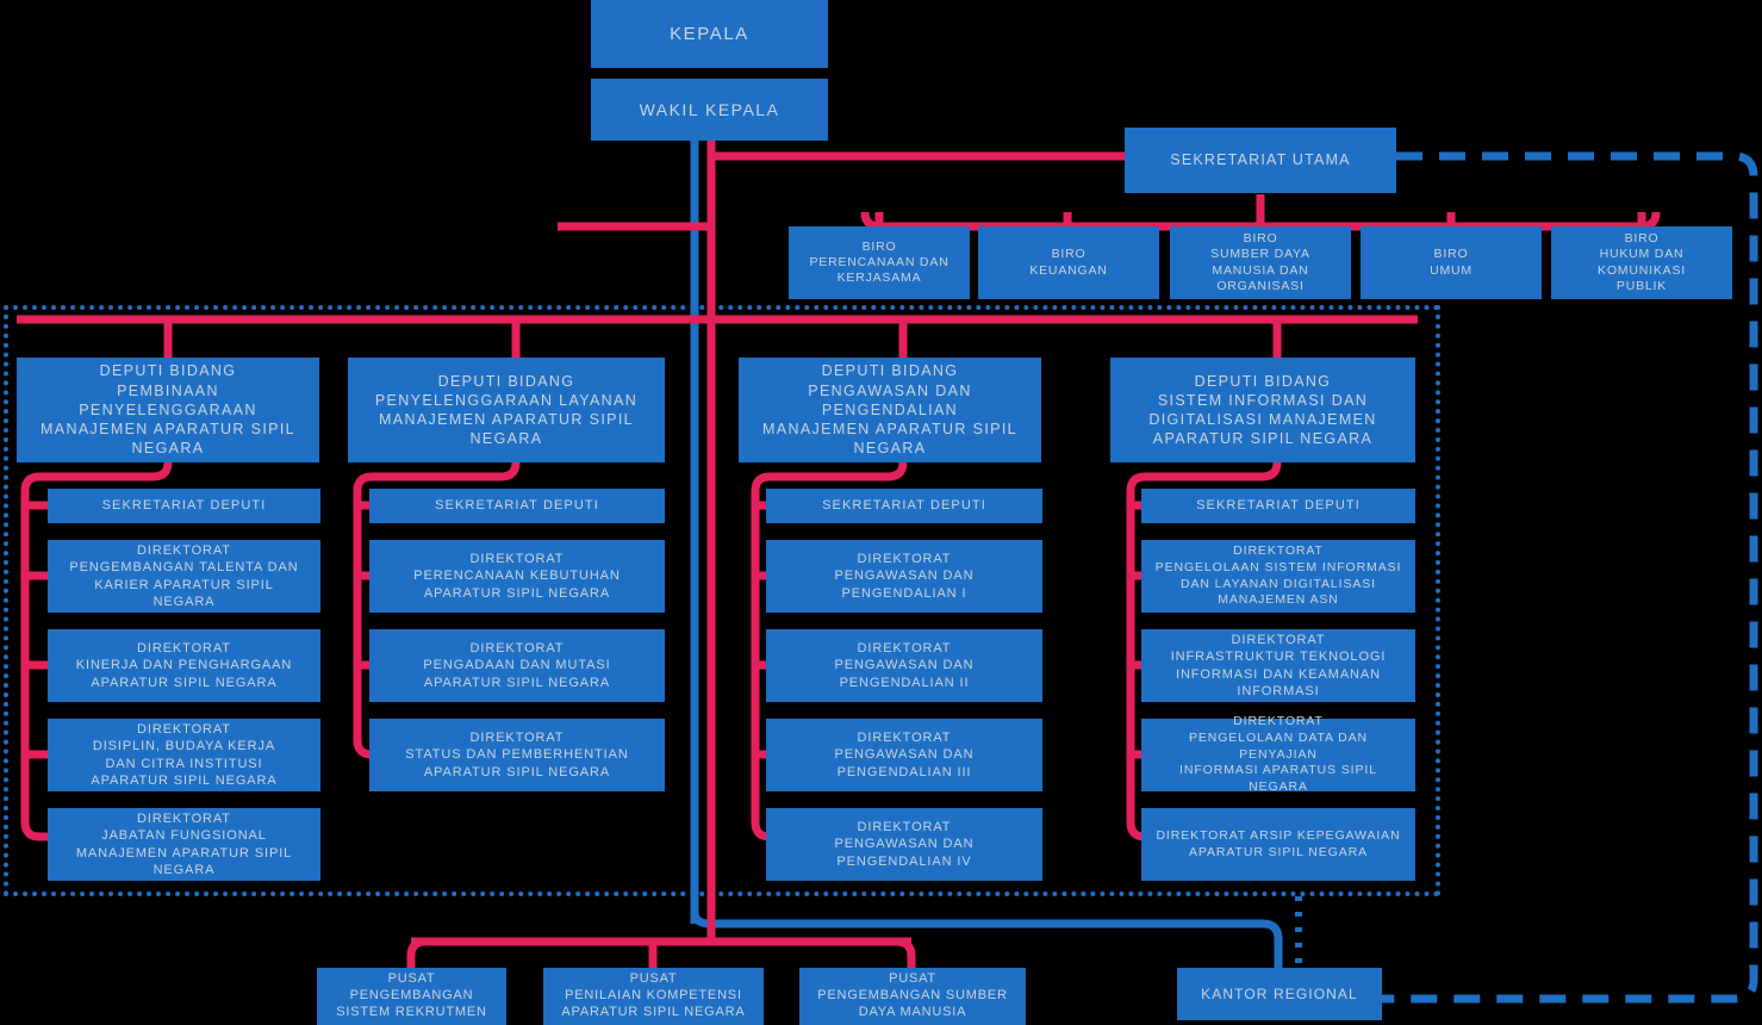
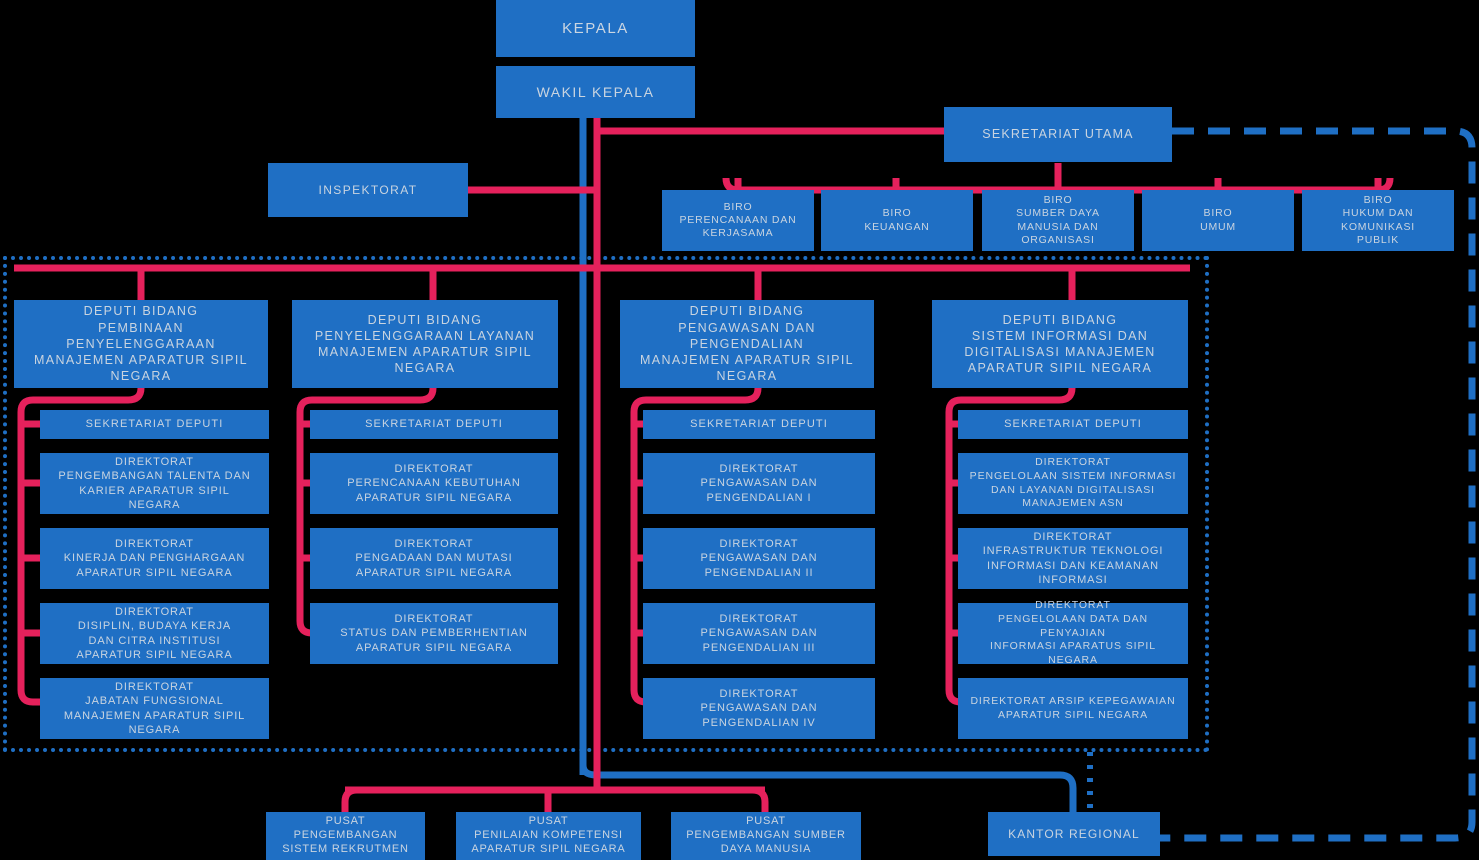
  KEPALA
  WAKIL KEPALA
+ INSPEKTORAT
  SEKRETARIAT UTAMA
  BIRO
  PERENCANAAN DAN
  KERJASAMA
  BIRO
  KEUANGAN
  BIRO
  SUMBER DAYA
  MANUSIA DAN
  ORGANISASI
  BIRO
  UMUM
  BIRO
  HUKUM DAN
  KOMUNIKASI
  PUBLIK
  DEPUTI BIDANG
  PEMBINAAN
  PENYELENGGARAAN
  MANAJEMEN APARATUR SIPIL
  NEGARA
  SEKRETARIAT DEPUTI
  DIREKTORAT
  PENGEMBANGAN TALENTA DAN
  KARIER APARATUR SIPIL
  NEGARA
  DIREKTORAT
  KINERJA DAN PENGHARGAAN
  APARATUR SIPIL NEGARA
  DIREKTORAT
  DISIPLIN, BUDAYA KERJA
  DAN CITRA INSTITUSI
  APARATUR SIPIL NEGARA
  DIREKTORAT
  JABATAN FUNGSIONAL
  MANAJEMEN APARATUR SIPIL
  NEGARA
  DEPUTI BIDANG
  PENYELENGGARAAN LAYANAN
  MANAJEMEN APARATUR SIPIL
  NEGARA
  SEKRETARIAT DEPUTI
  DIREKTORAT
  PERENCANAAN KEBUTUHAN
  APARATUR SIPIL NEGARA
  DIREKTORAT
  PENGADAAN DAN MUTASI
  APARATUR SIPIL NEGARA
  DIREKTORAT
  STATUS DAN PEMBERHENTIAN
  APARATUR SIPIL NEGARA
  DEPUTI BIDANG
  PENGAWASAN DAN
  PENGENDALIAN
  MANAJEMEN APARATUR SIPIL
  NEGARA
  SEKRETARIAT DEPUTI
  DIREKTORAT
  PENGAWASAN DAN
  PENGENDALIAN I
  DIREKTORAT
  PENGAWASAN DAN
  PENGENDALIAN II
  DIREKTORAT
  PENGAWASAN DAN
  PENGENDALIAN III
  DIREKTORAT
  PENGAWASAN DAN
  PENGENDALIAN IV
  DEPUTI BIDANG
  SISTEM INFORMASI DAN
  DIGITALISASI MANAJEMEN
  APARATUR SIPIL NEGARA
  SEKRETARIAT DEPUTI
  DIREKTORAT
  PENGELOLAAN SISTEM INFORMASI
  DAN LAYANAN DIGITALISASI
  MANAJEMEN ASN
  DIREKTORAT
  INFRASTRUKTUR TEKNOLOGI
  INFORMASI DAN KEAMANAN
  INFORMASI
  DIREKTORAT
  PENGELOLAAN DATA DAN PENYAJIAN
  INFORMASI APARATUS SIPIL NEGARA
  DIREKTORAT ARSIP KEPEGAWAIAN
  APARATUR SIPIL NEGARA
  PUSAT
  PENGEMBANGAN
  SISTEM REKRUTMEN
  PUSAT
  PENILAIAN KOMPETENSI
  APARATUR SIPIL NEGARA
  PUSAT
  PENGEMBANGAN SUMBER
  DAYA MANUSIA
  KANTOR REGIONAL
